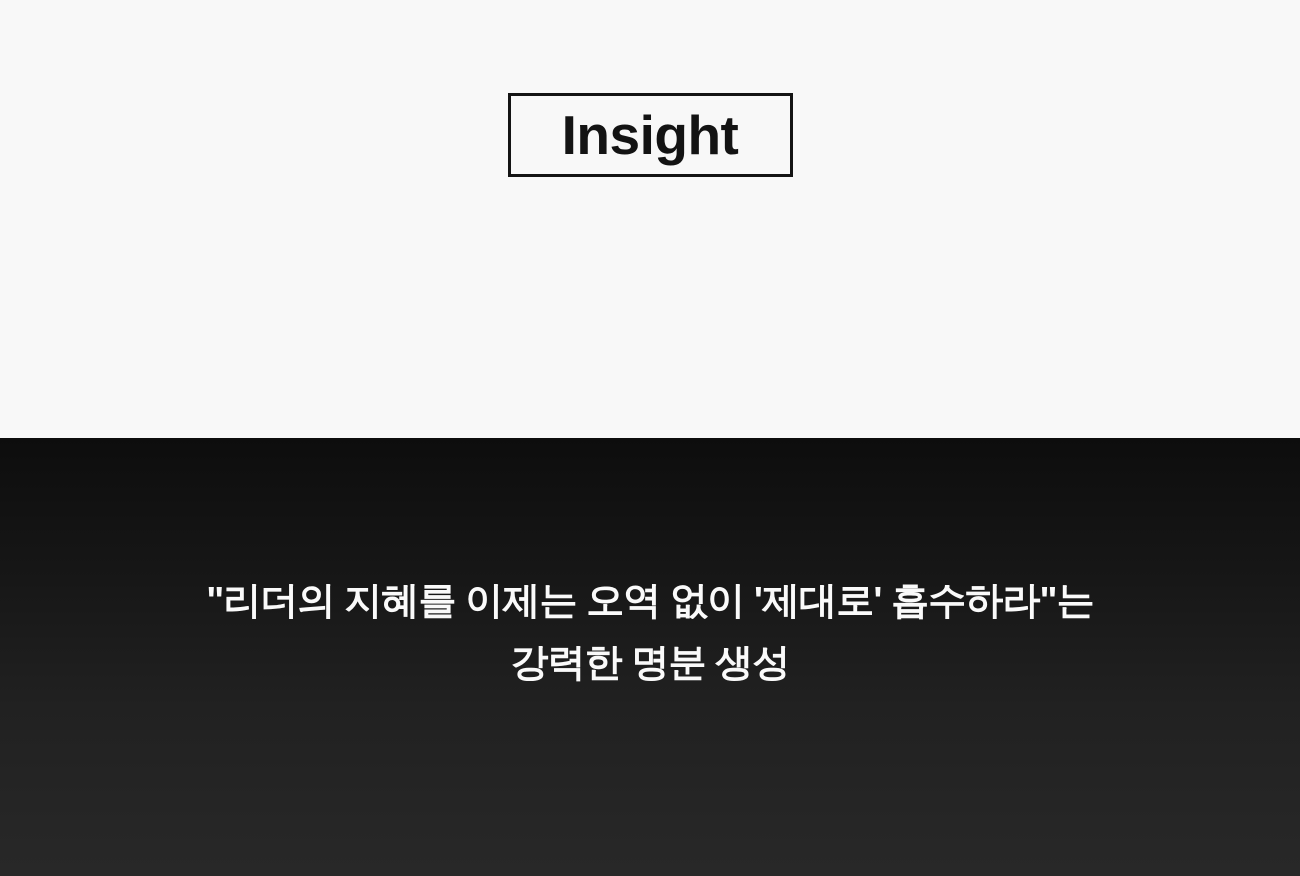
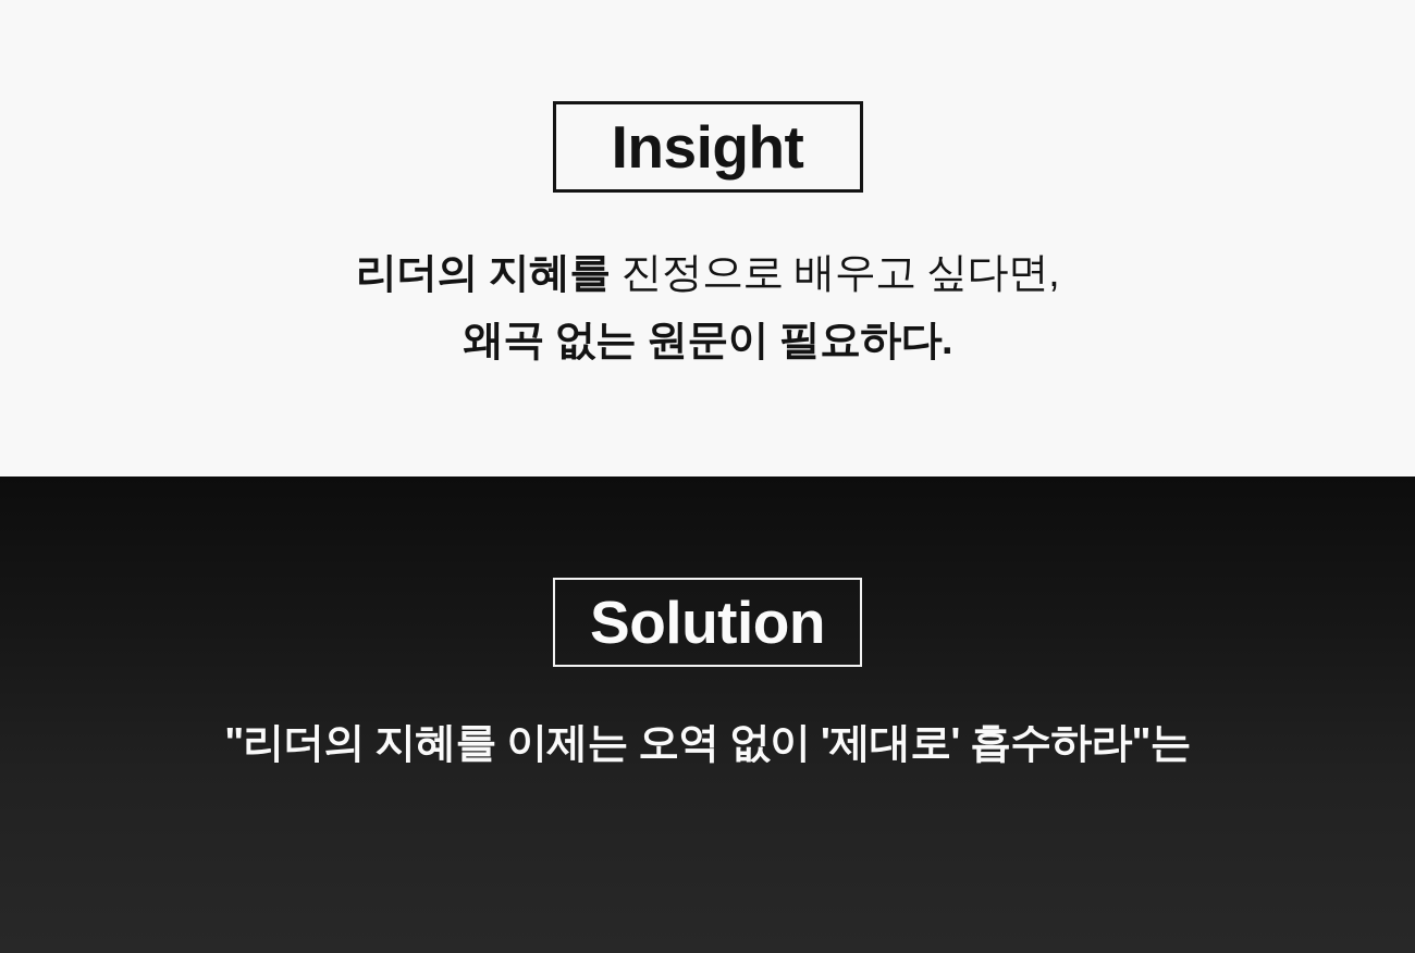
  Insight
+ 리더의 지혜를 진정으로 배우고 싶다면,
+ 왜곡 없는 원문이 필요하다.
+ Solution
  "리더의 지혜를 이제는 오역 없이 '제대로' 흡수하라"는
- 강력한 명분 생성
